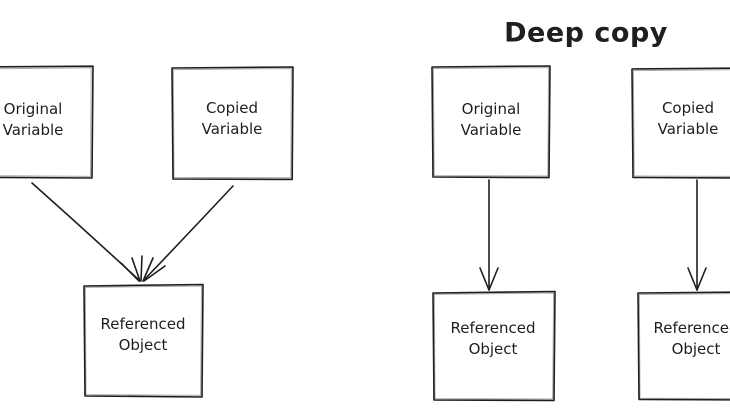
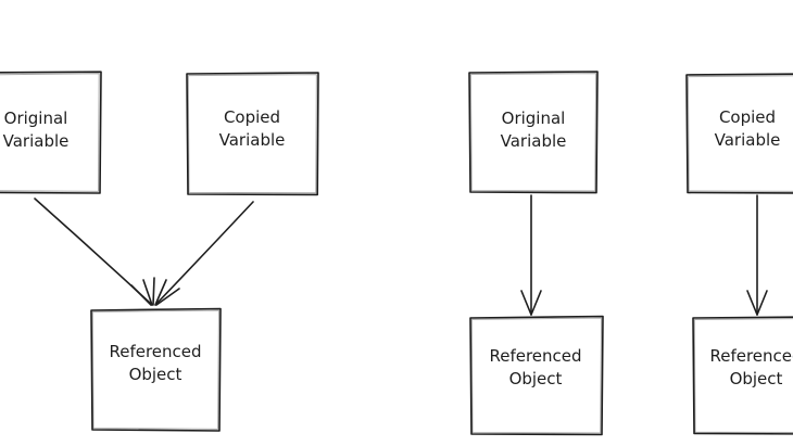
- Deep copy
  Original
  Variable
  Copied
  Variable
  Referenced
  Object
  Original
  Variable
  Copied
  Variable
  Referenced
  Object
  Reference
  Object
